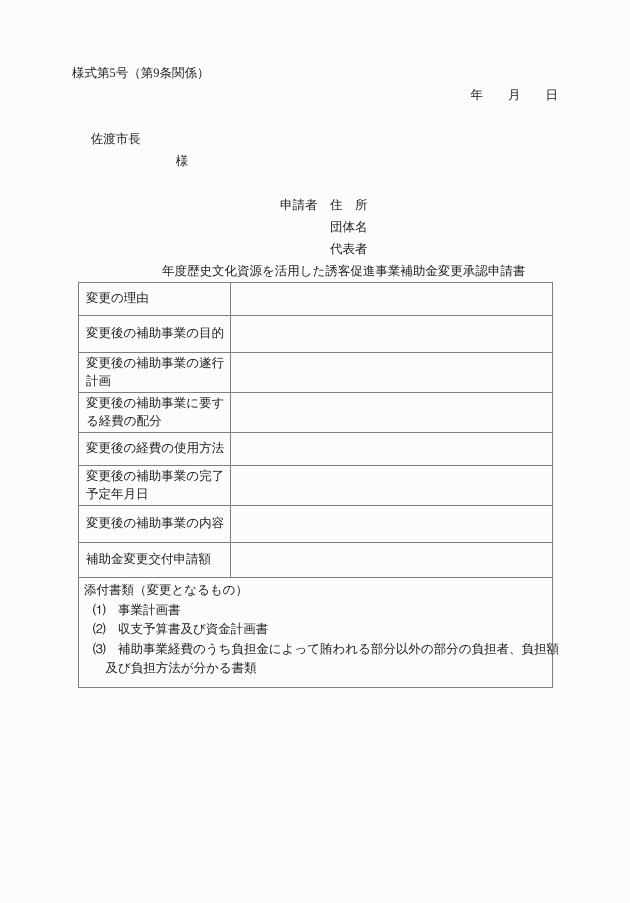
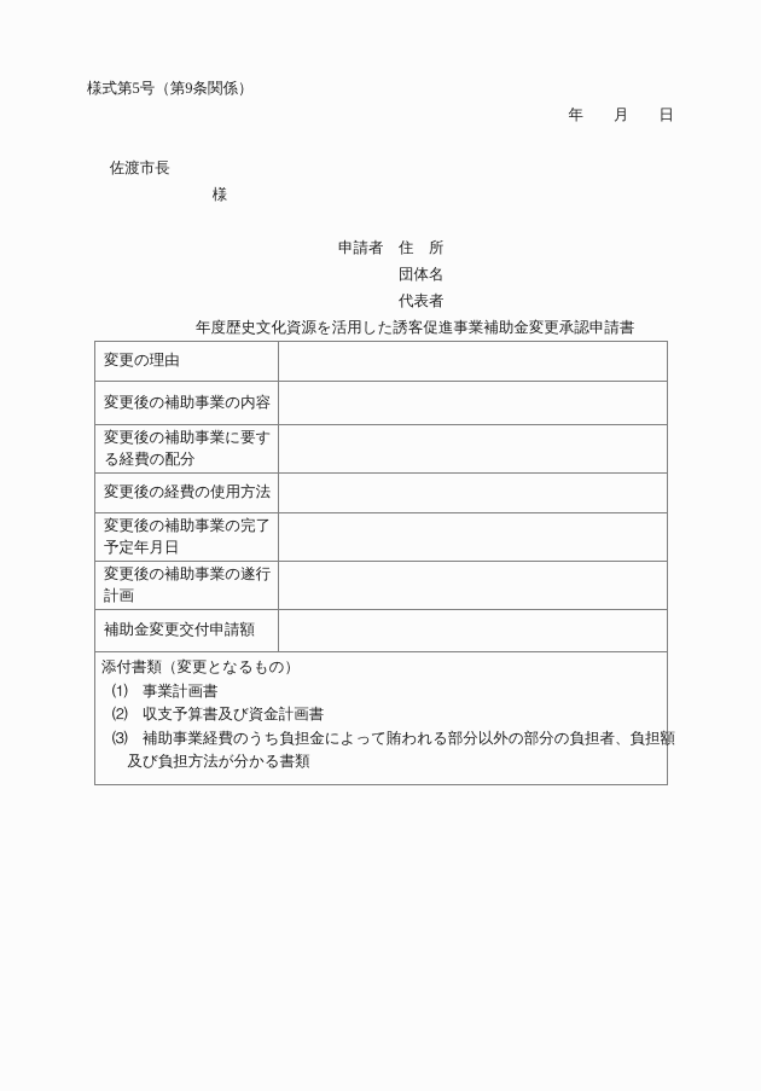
  様式第5号（第9条関係）
  年 月 日
  佐渡市長 様
  申請者 住 所
  団体名
  代表者
  年度歴史文化資源を活用した誘客促進事業補助金変更承認申請書
  変更の理由
- 変更後の補助事業の目的
- 変更後の補助事業の遂行 計画
+ 変更後の補助事業の内容
  変更後の補助事業に要す る経費の配分
  変更後の経費の使用方法
  変更後の補助事業の完了 予定年月日
- 変更後の補助事業の内容
+ 変更後の補助事業の遂行 計画
  補助金変更交付申請額
  添付書類（変更となるもの） ⑴ 事業計画書 ⑵ 収支予算書及び資金計画書 ⑶ 補助事業経費のうち負担金によって賄われる部分以外の部分の負担者、負担額 及び負担方法が分かる書類
